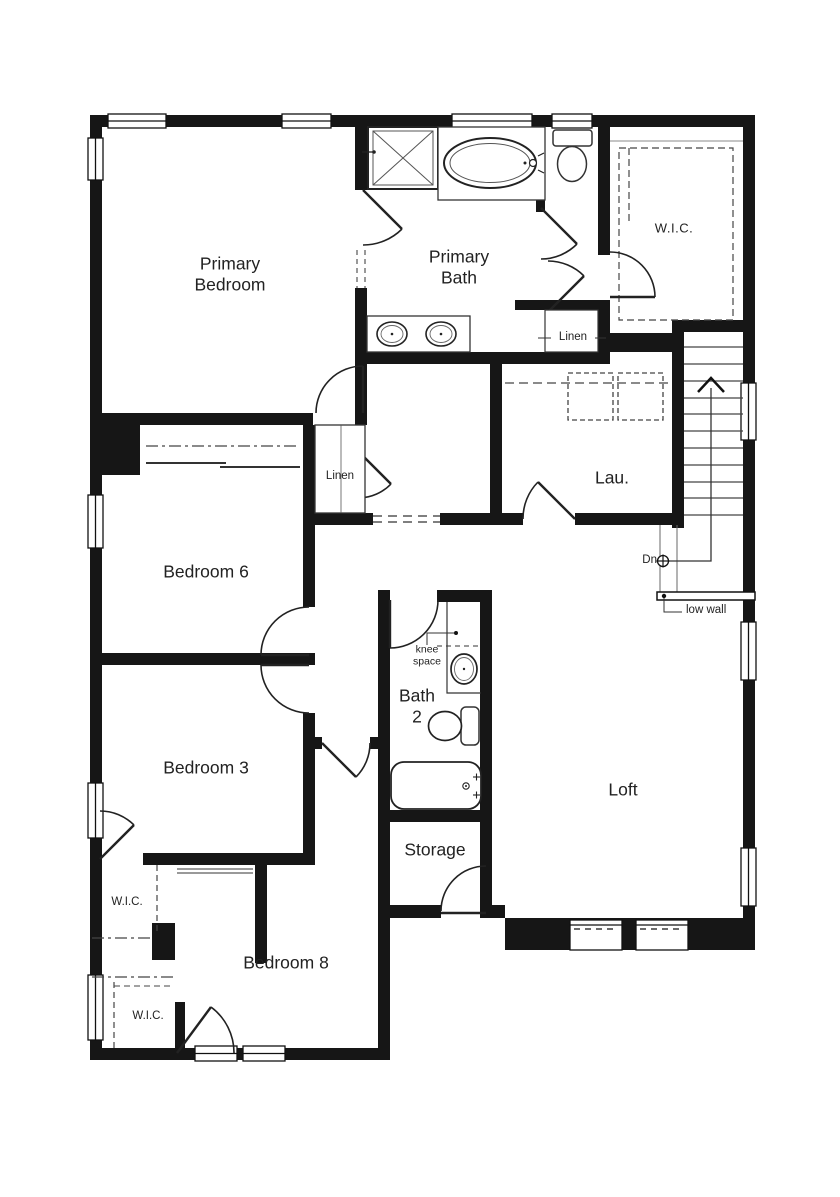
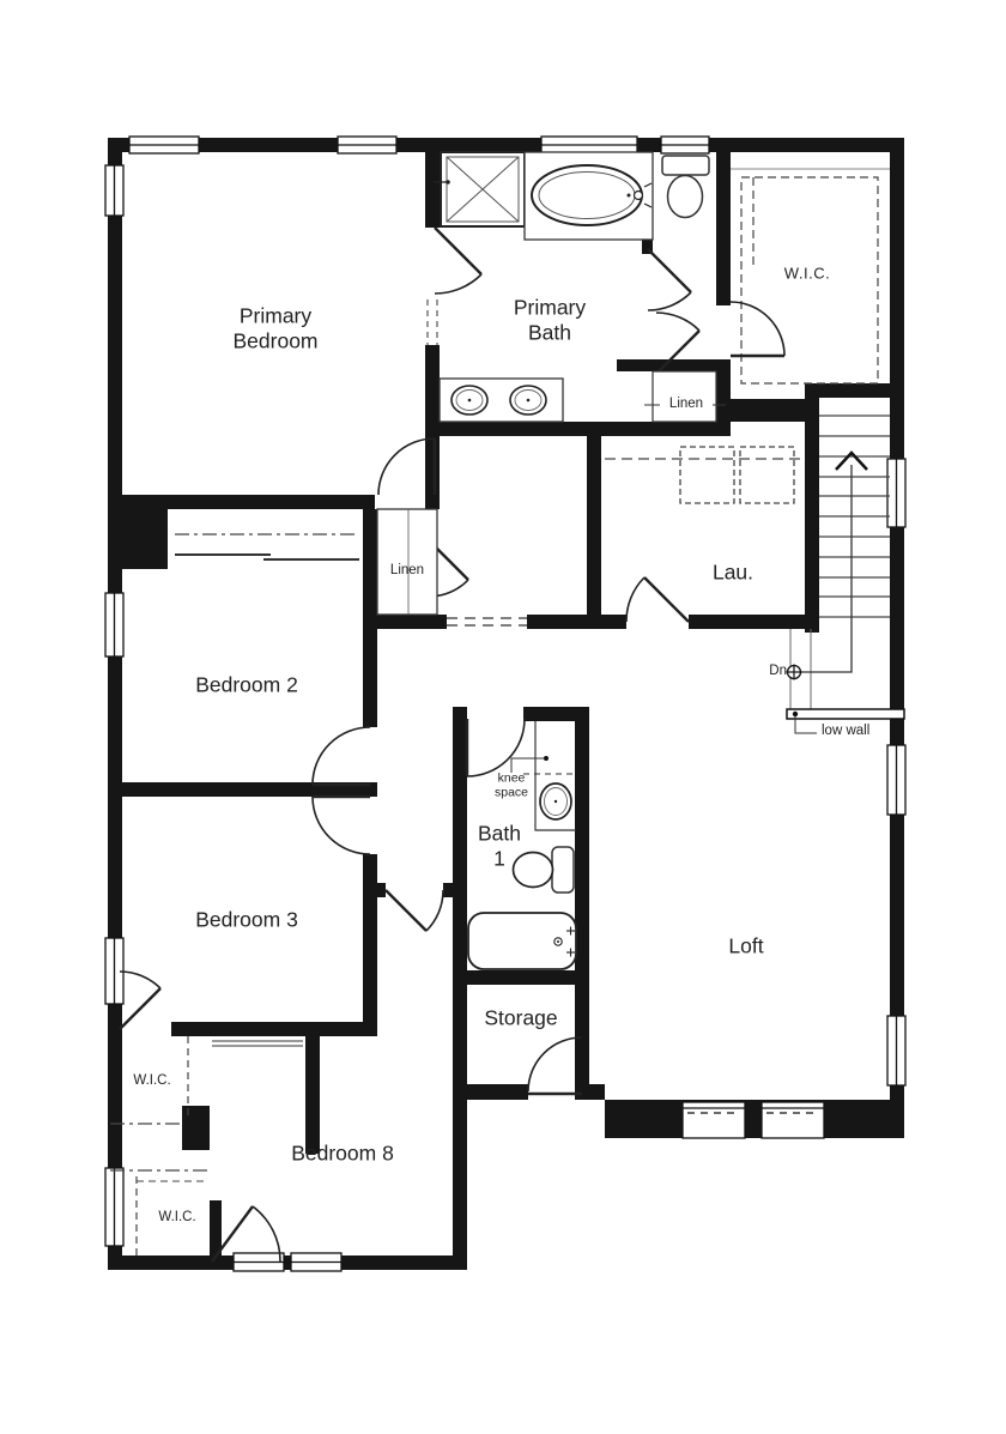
  Primary
  Bedroom
  Primary
  Bath
  W.I.C.
  Linen
  Linen
  Lau.
- Bedroom 6
+ Bedroom 2
  Bedroom 3
  Bath
- 2
+ 1
  Storage
  Loft
  W.I.C.
  W.I.C.
  Bedroom 8
  knee
  space
  Dn
  low wall
